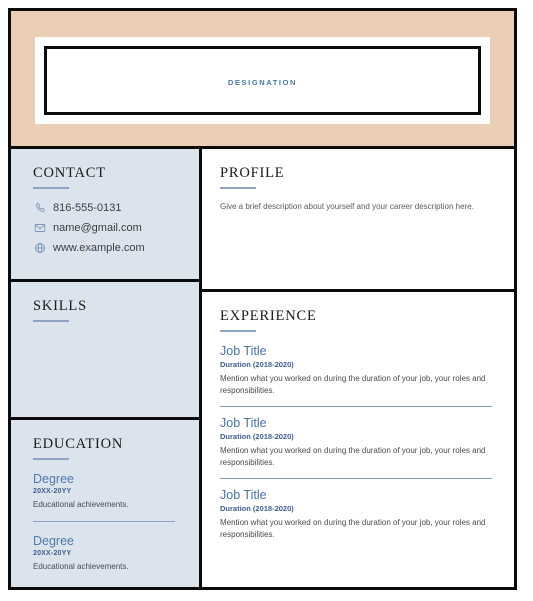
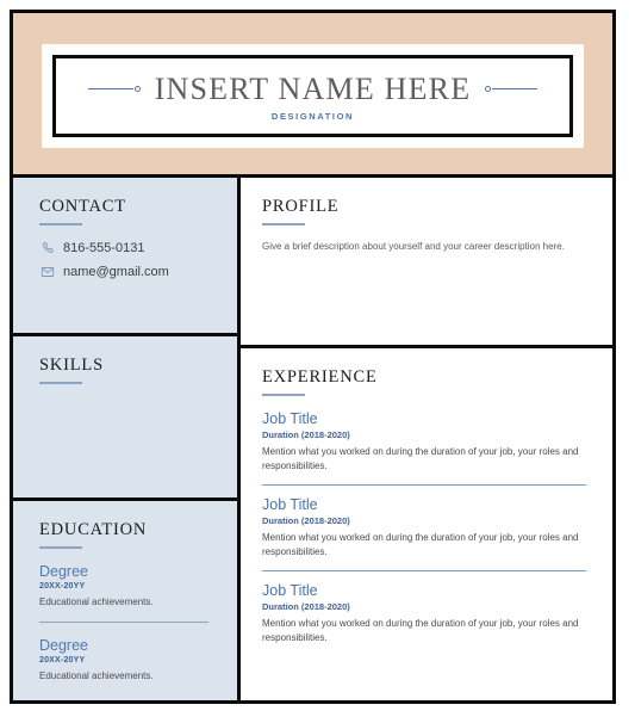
+ INSERT NAME HERE
  DESIGNATION
  CONTACT
  816-555-0131
  name@gmail.com
- www.example.com
  SKILLS
  EDUCATION
  Degree
  Educational achievements.
  Degree
  Educational achievements.
  PROFILE
  Give a brief description about yourself and your career description here.
  EXPERIENCE
  Job Title
  Duration (2018-2020)
  Mention what you worked on during the duration of your job, your roles and responsibilities.
  Job Title
  Duration (2018-2020)
  Mention what you worked on during the duration of your job, your roles and responsibilities.
  Job Title
  Duration (2018-2020)
  Mention what you worked on during the duration of your job, your roles and responsibilities.
